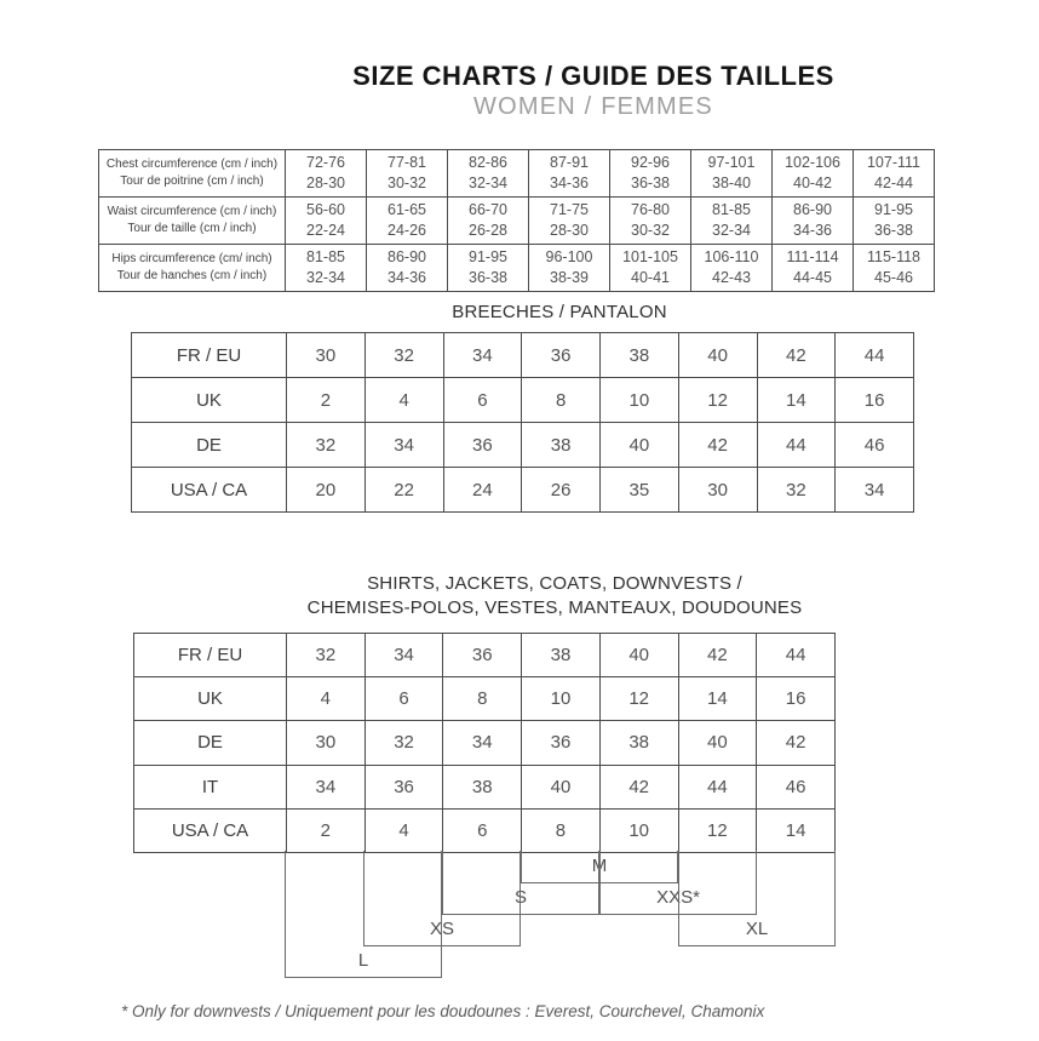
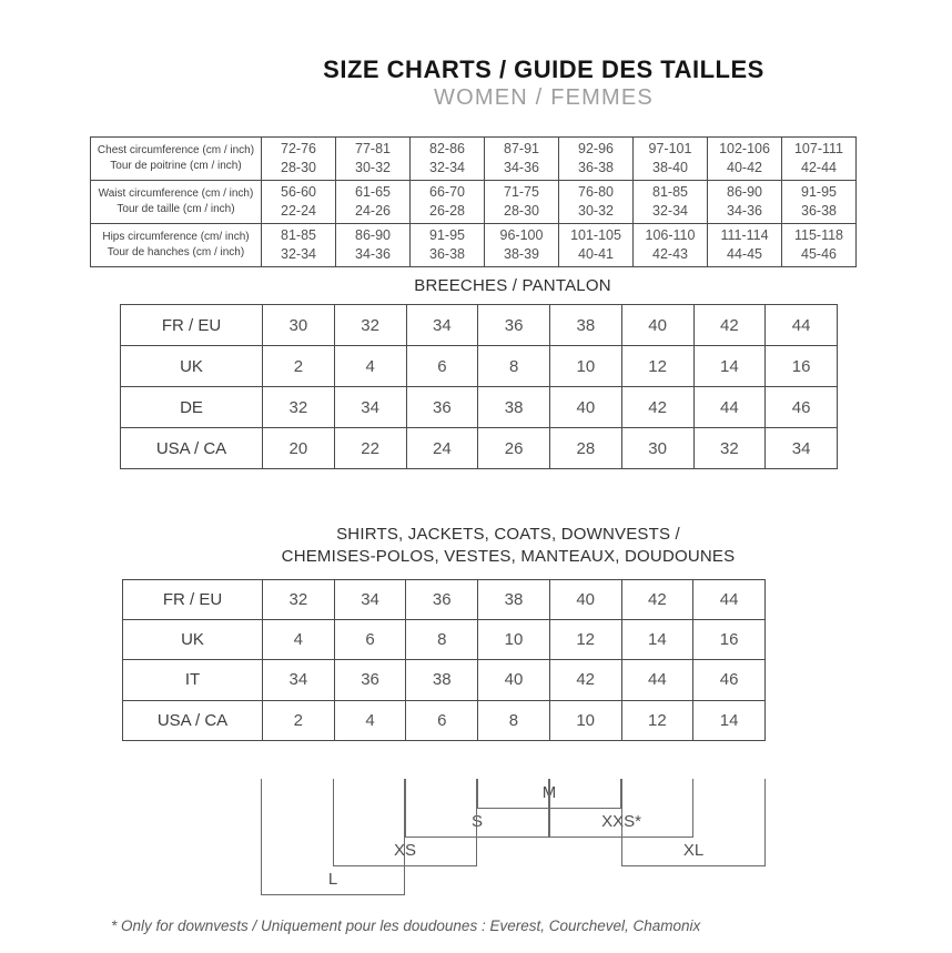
  SIZE CHARTS / GUIDE DES TAILLES
  WOMEN / FEMMES
  Chest circumference (cm / inch)Tour de poitrine (cm / inch)	72-7628-30	77-8130-32	82-8632-34	87-9134-36	92-9636-38	97-10138-40	102-10640-42	107-11142-44
  Waist circumference (cm / inch)Tour de taille (cm / inch)	56-6022-24	61-6524-26	66-7026-28	71-7528-30	76-8030-32	81-8532-34	86-9034-36	91-9536-38
  Hips circumference (cm/ inch)Tour de hanches (cm / inch)	81-8532-34	86-9034-36	91-9536-38	96-10038-39	101-10540-41	106-11042-43	111-11444-45	115-11845-46
  BREECHES / PANTALON
  FR / EU	30	32	34	36	38	40	42	44
  UK	2	4	6	8	10	12	14	16
  DE	32	34	36	38	40	42	44	46
- USA / CA	20	22	24	26	35	30	32	34
+ USA / CA	20	22	24	26	28	30	32	34
  SHIRTS, JACKETS, COATS, DOWNVESTS /
  CHEMISES-POLOS, VESTES, MANTEAUX, DOUDOUNES
  FR / EU	32	34	36	38	40	42	44
  UK	4	6	8	10	12	14	16
- DE	30	32	34	36	38	40	42
  IT	34	36	38	40	42	44	46
  USA / CA	2	4	6	8	10	12	14
  M
  S
  XXS*
  XS
  XL
  L
  * Only for downvests / Uniquement pour les doudounes : Everest, Courchevel, Chamonix
